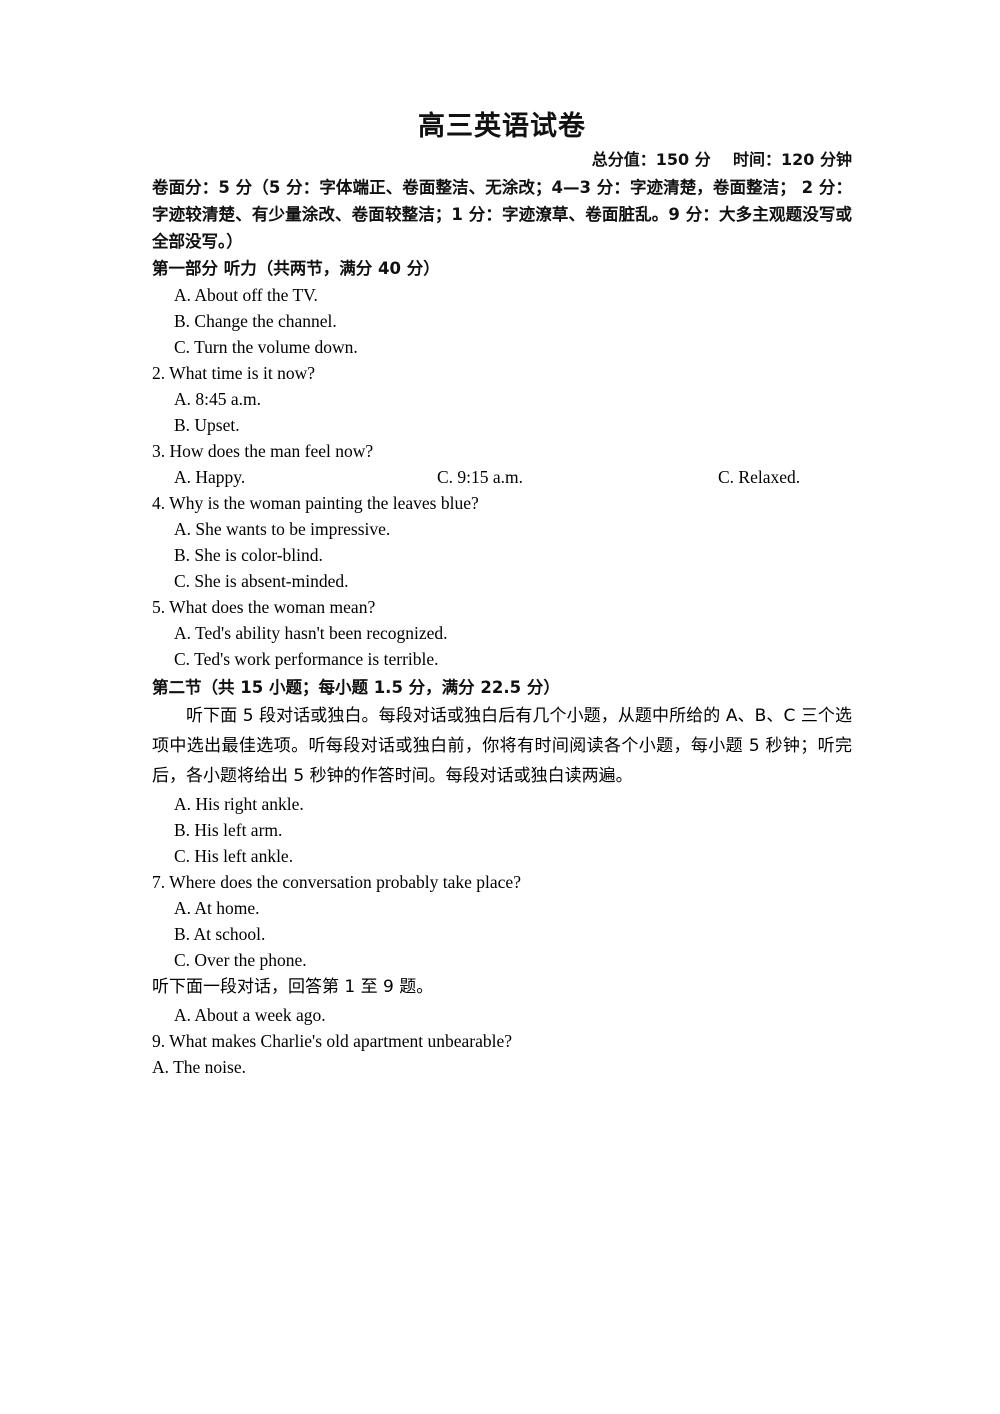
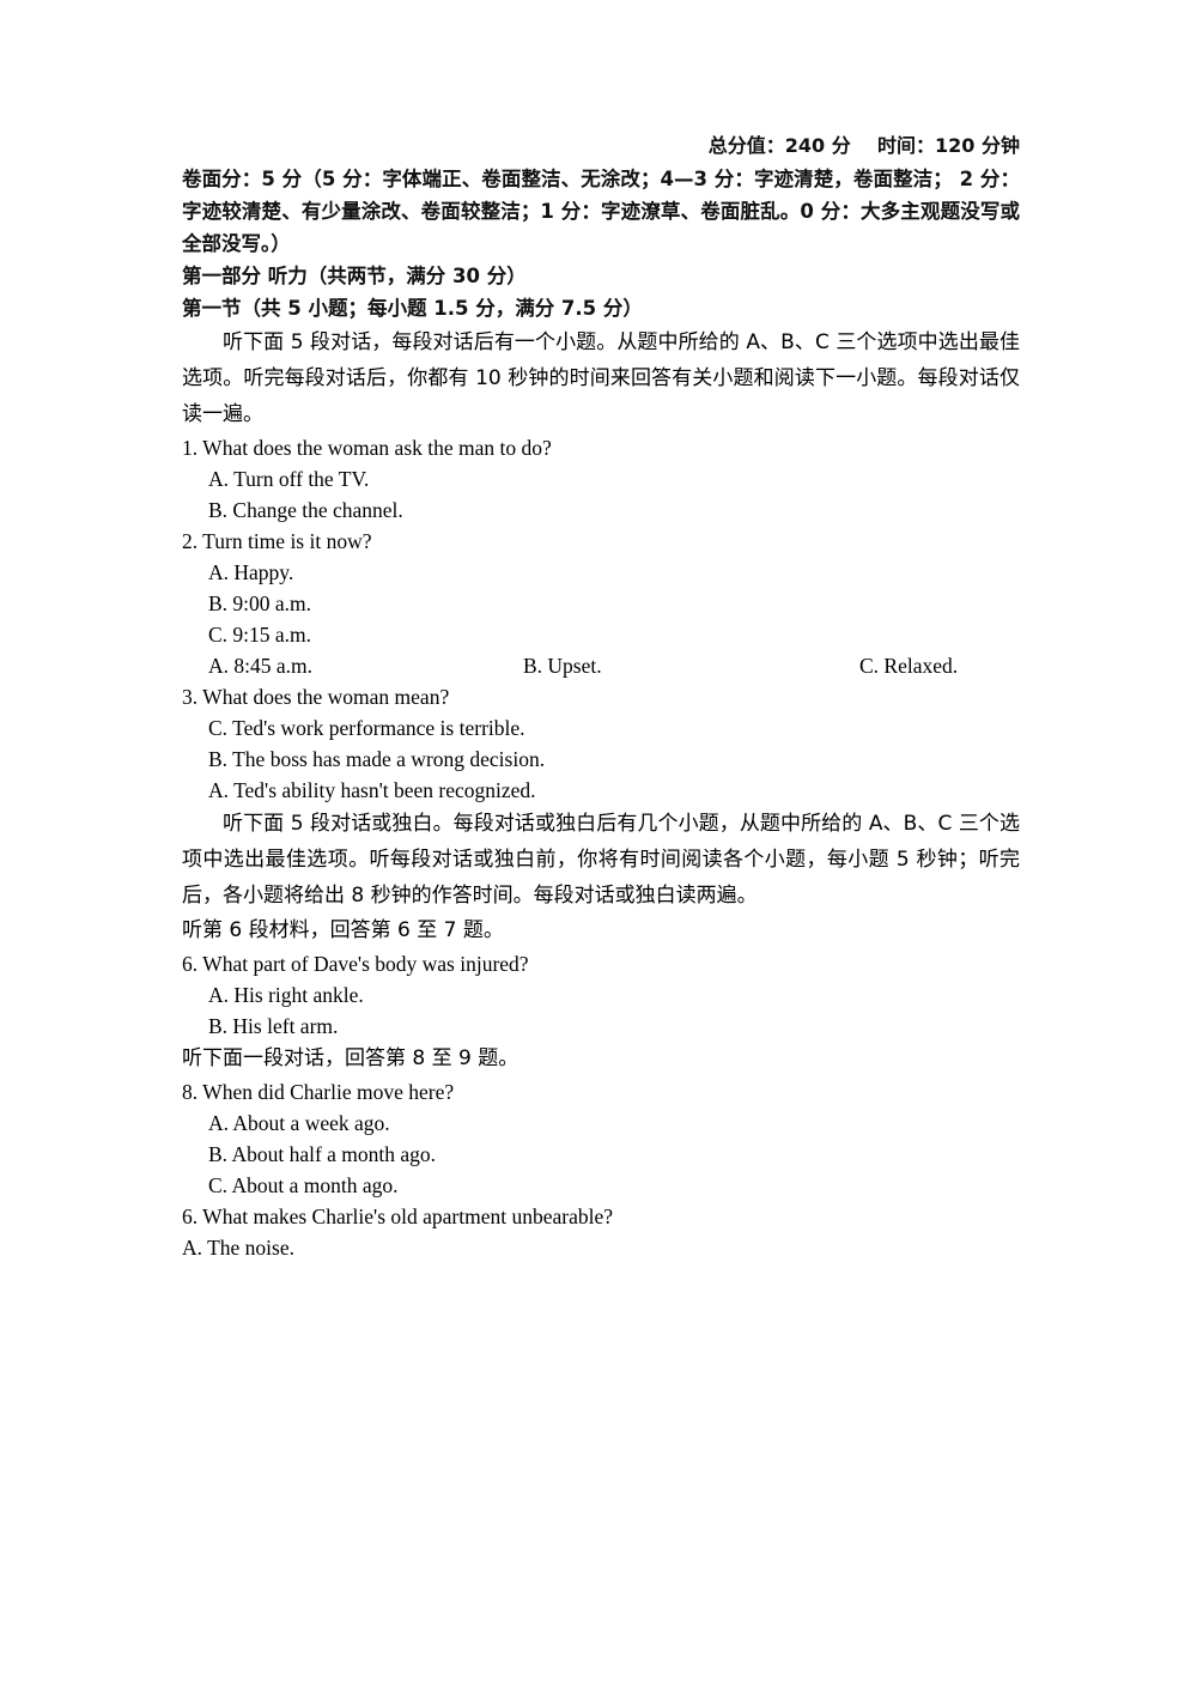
- 高三英语试卷
- 总分值：150 分 时间：120 分钟
+ 总分值：240 分 时间：120 分钟
- 卷面分：5 分（5 分：字体端正、卷面整洁、无涂改；4—3 分：字迹清楚，卷面整洁； 2 分：字迹较清楚、有少量涂改、卷面较整洁；1 分：字迹潦草、卷面脏乱。9 分：大多主观题没写或全部没写。）
+ 卷面分：5 分（5 分：字体端正、卷面整洁、无涂改；4—3 分：字迹清楚，卷面整洁； 2 分：字迹较清楚、有少量涂改、卷面较整洁；1 分：字迹潦草、卷面脏乱。0 分：大多主观题没写或全部没写。）
- 第一部分 听力（共两节，满分 40 分）
+ 第一部分 听力（共两节，满分 30 分）
+ 第一节（共 5 小题；每小题 1.5 分，满分 7.5 分）
+ 听下面 5 段对话，每段对话后有一个小题。从题中所给的 A、B、C 三个选项中选出最佳选项。听完每段对话后，你都有 10 秒钟的时间来回答有关小题和阅读下一小题。每段对话仅读一遍。
+ 1. What does the woman ask the man to do?
- A. About off the TV.
+ A. Turn off the TV.
  B. Change the channel.
- C. Turn the volume down.
- 2. What time is it now?
+ 2. Turn time is it now?
- A. 8:45 a.m.
+ A. Happy.
+ B. 9:00 a.m.
- B. Upset.
+ C. 9:15 a.m.
- 3. How does the man feel now?
- A. Happy.
+ A. 8:45 a.m.
- C. 9:15 a.m.
+ B. Upset.
  C. Relaxed.
- 4. Why is the woman painting the leaves blue?
- A. She wants to be impressive.
- B. She is color-blind.
- C. She is absent-minded.
- 5. What does the woman mean?
+ 3. What does the woman mean?
- A. Ted's ability hasn't been recognized.
+ C. Ted's work performance is terrible.
+ B. The boss has made a wrong decision.
- C. Ted's work performance is terrible.
+ A. Ted's ability hasn't been recognized.
- 第二节（共 15 小题；每小题 1.5 分，满分 22.5 分）
- 听下面 5 段对话或独白。每段对话或独白后有几个小题，从题中所给的 A、B、C 三个选项中选出最佳选项。听每段对话或独白前，你将有时间阅读各个小题，每小题 5 秒钟；听完后，各小题将给出 5 秒钟的作答时间。每段对话或独白读两遍。
+ 听下面 5 段对话或独白。每段对话或独白后有几个小题，从题中所给的 A、B、C 三个选项中选出最佳选项。听每段对话或独白前，你将有时间阅读各个小题，每小题 5 秒钟；听完后，各小题将给出 8 秒钟的作答时间。每段对话或独白读两遍。
+ 听第 6 段材料，回答第 6 至 7 题。
+ 6. What part of Dave's body was injured?
  A. His right ankle.
  B. His left arm.
- C. His left ankle.
- 7. Where does the conversation probably take place?
- A. At home.
- B. At school.
- C. Over the phone.
- 听下面一段对话，回答第 1 至 9 题。
+ 听下面一段对话，回答第 8 至 9 题。
+ 8. When did Charlie move here?
  A. About a week ago.
+ B. About half a month ago.
+ C. About a month ago.
- 9. What makes Charlie's old apartment unbearable?
+ 6. What makes Charlie's old apartment unbearable?
  A. The noise.
